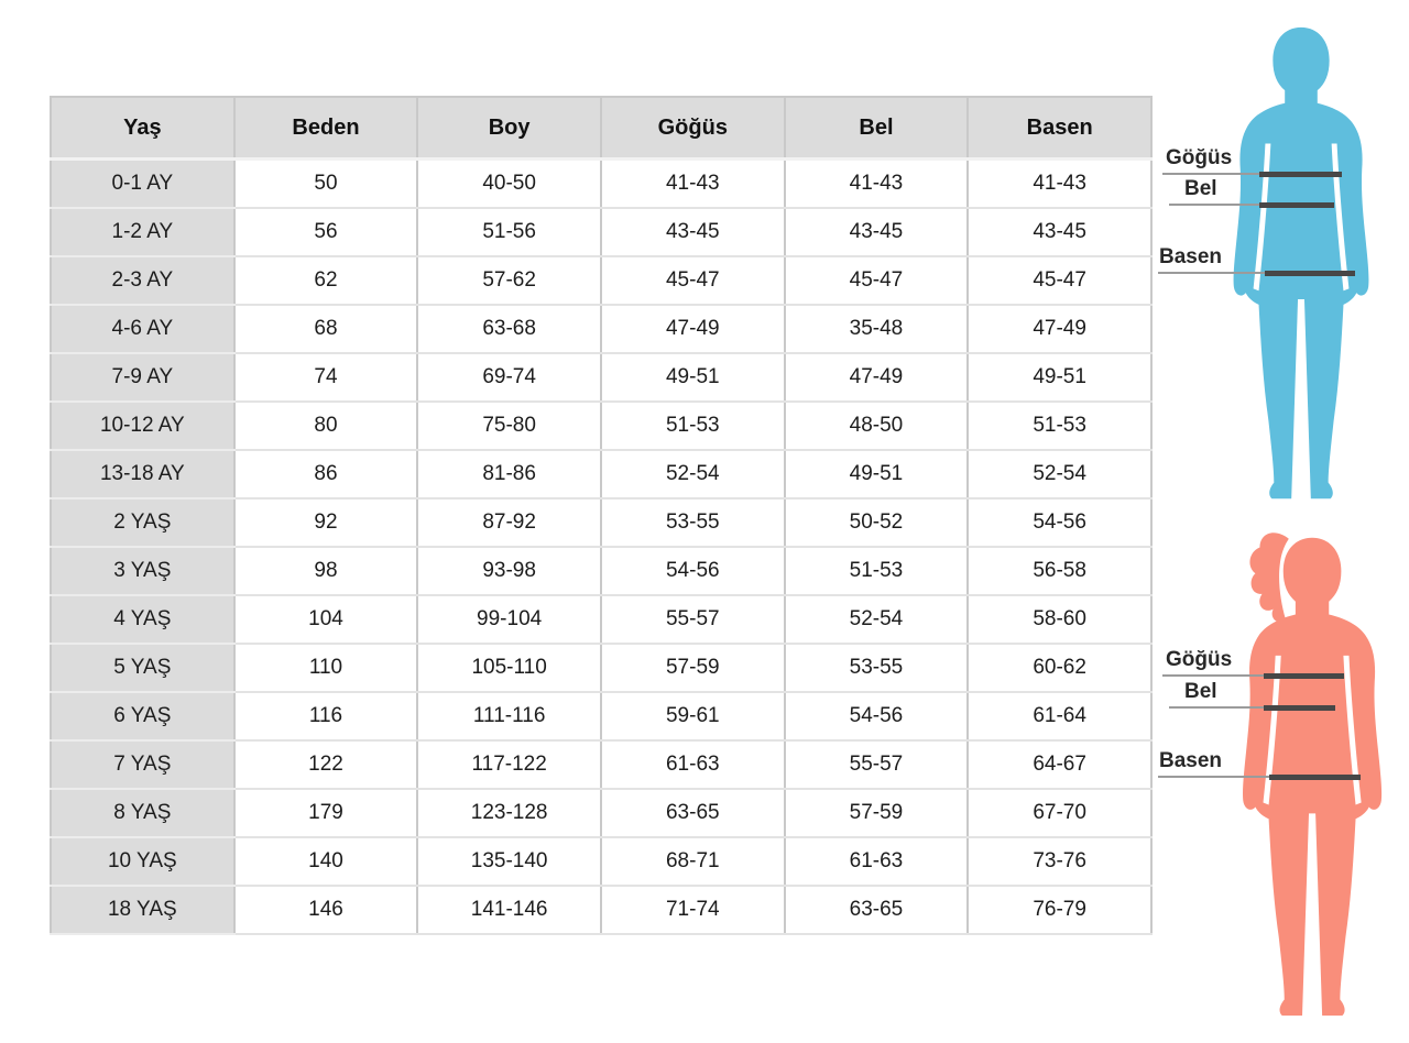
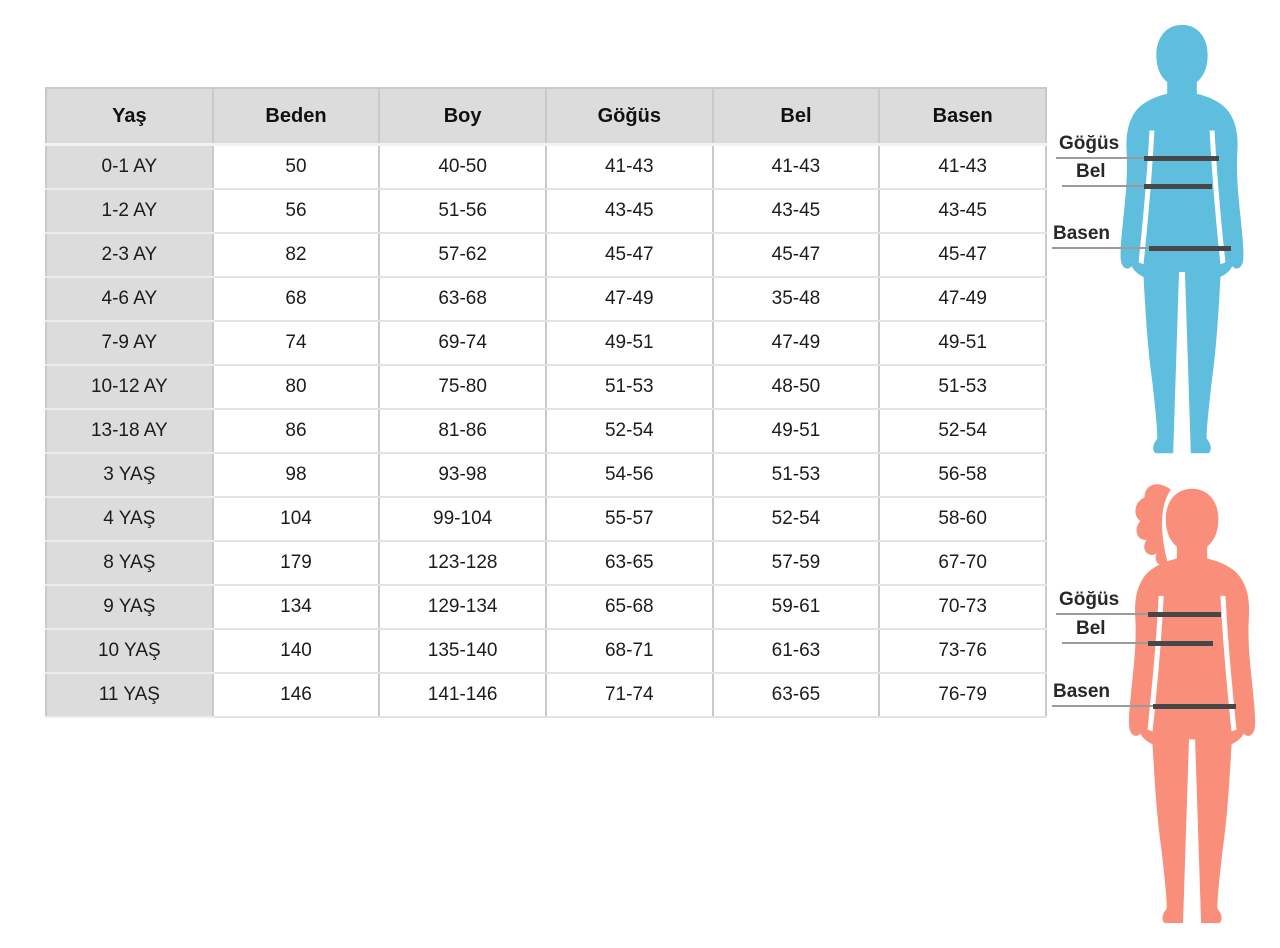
  Yaş	Beden	Boy	Göğüs	Bel	Basen
  0-1 AY	50	40-50	41-43	41-43	41-43
  1-2 AY	56	51-56	43-45	43-45	43-45
- 2-3 AY	62	57-62	45-47	45-47	45-47
+ 2-3 AY	82	57-62	45-47	45-47	45-47
  4-6 AY	68	63-68	47-49	35-48	47-49
  7-9 AY	74	69-74	49-51	47-49	49-51
  10-12 AY	80	75-80	51-53	48-50	51-53
  13-18 AY	86	81-86	52-54	49-51	52-54
- 2 YAŞ	92	87-92	53-55	50-52	54-56
  3 YAŞ	98	93-98	54-56	51-53	56-58
  4 YAŞ	104	99-104	55-57	52-54	58-60
- 5 YAŞ	110	105-110	57-59	53-55	60-62
- 6 YAŞ	116	111-116	59-61	54-56	61-64
- 7 YAŞ	122	117-122	61-63	55-57	64-67
  8 YAŞ	179	123-128	63-65	57-59	67-70
+ 9 YAŞ	134	129-134	65-68	59-61	70-73
  10 YAŞ	140	135-140	68-71	61-63	73-76
- 18 YAŞ	146	141-146	71-74	63-65	76-79
+ 11 YAŞ	146	141-146	71-74	63-65	76-79
  Göğüs
  Bel
  Basen
  Göğüs
  Bel
  Basen
